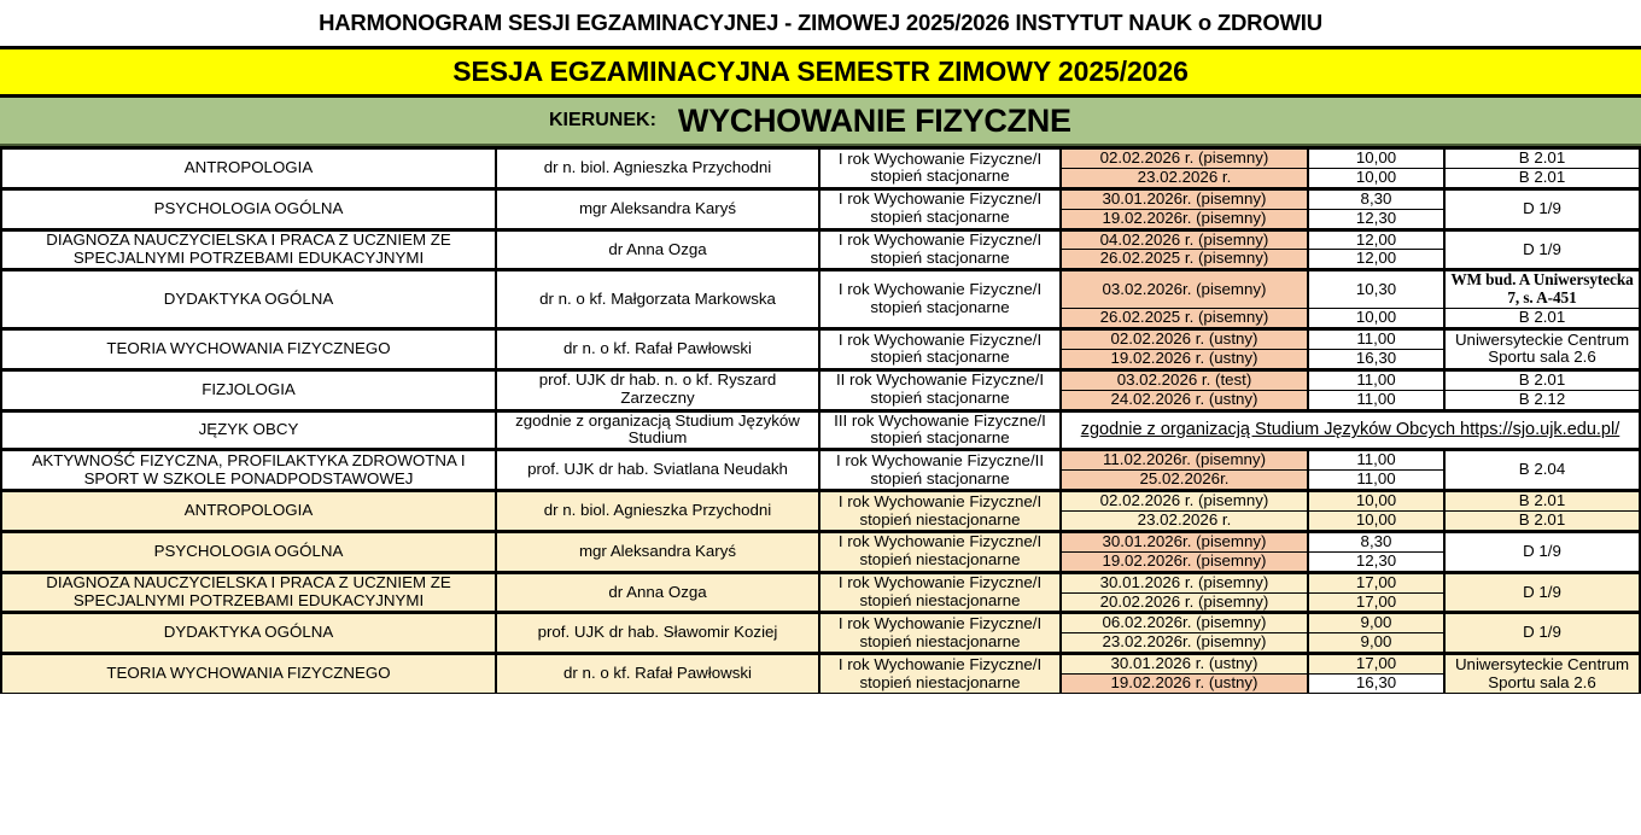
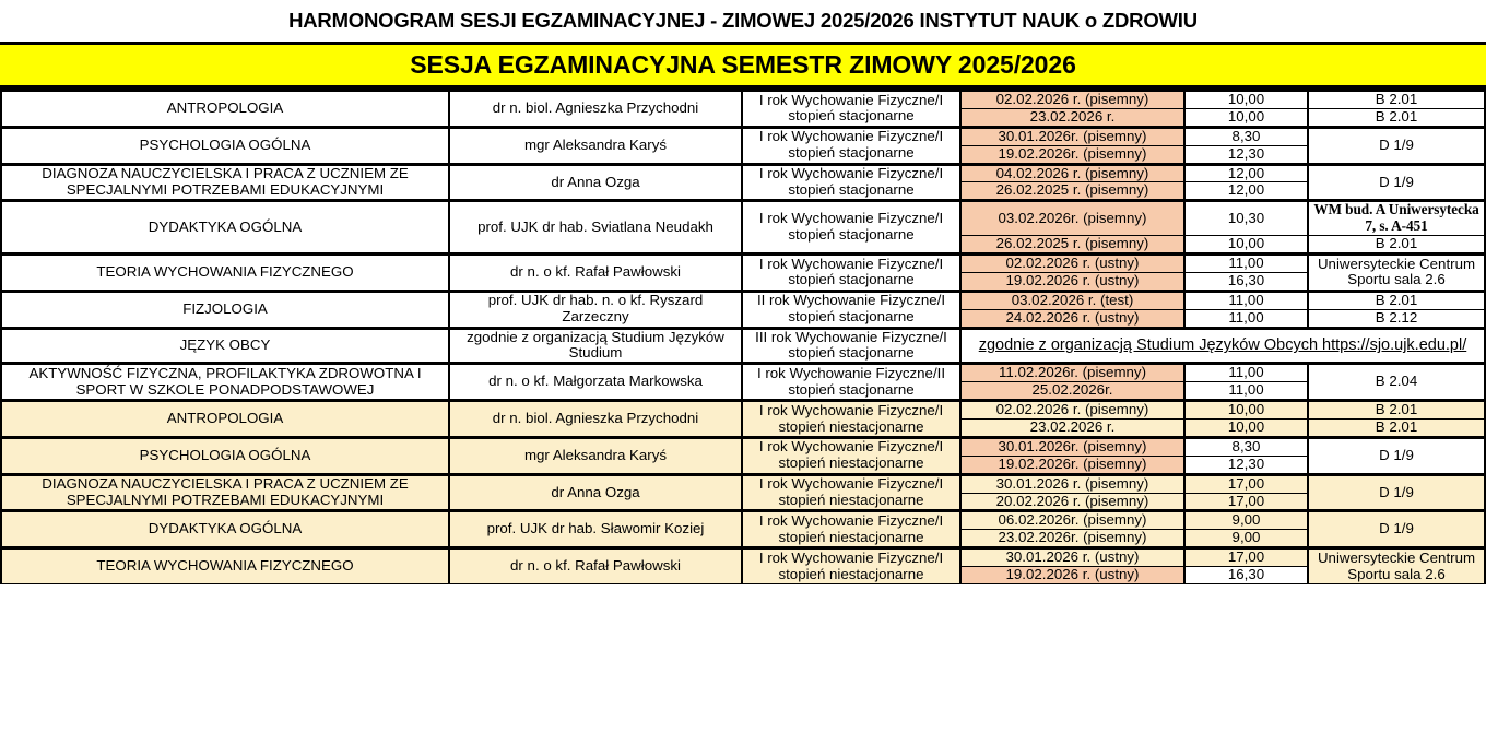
  HARMONOGRAM SESJI EGZAMINACYJNEJ - ZIMOWEJ 2025/2026 INSTYTUT NAUK o ZDROWIU
  SESJA EGZAMINACYJNA SEMESTR ZIMOWY 2025/2026
- KIERUNEK:
- WYCHOWANIE FIZYCZNE
  ANTROPOLOGIA	dr n. biol. Agnieszka Przychodni	I rok Wychowanie Fizyczne/I stopień stacjonarne	02.02.2026 r. (pisemny)	10,00	B 2.01
  23.02.2026 r.	10,00	B 2.01
  PSYCHOLOGIA OGÓLNA	mgr Aleksandra Karyś	I rok Wychowanie Fizyczne/I stopień stacjonarne	30.01.2026r. (pisemny)	8,30	D 1/9
  19.02.2026r. (pisemny)	12,30
  DIAGNOZA NAUCZYCIELSKA I PRACA Z UCZNIEM ZE SPECJALNYMI POTRZEBAMI EDUKACYJNYMI	dr Anna Ozga	I rok Wychowanie Fizyczne/I stopień stacjonarne	04.02.2026 r. (pisemny)	12,00	D 1/9
  26.02.2025 r. (pisemny)	12,00
- DYDAKTYKA OGÓLNA	dr n. o kf. Małgorzata Markowska	I rok Wychowanie Fizyczne/I stopień stacjonarne	03.02.2026r. (pisemny)	10,30	WM bud. A Uniwersytecka 7, s. A-451
+ DYDAKTYKA OGÓLNA	prof. UJK dr hab. Sviatlana Neudakh	I rok Wychowanie Fizyczne/I stopień stacjonarne	03.02.2026r. (pisemny)	10,30	WM bud. A Uniwersytecka 7, s. A-451
  26.02.2025 r. (pisemny)	10,00	B 2.01
  TEORIA WYCHOWANIA FIZYCZNEGO	dr n. o kf. Rafał Pawłowski	I rok Wychowanie Fizyczne/I stopień stacjonarne	02.02.2026 r. (ustny)	11,00	Uniwersyteckie Centrum Sportu sala 2.6
  19.02.2026 r. (ustny)	16,30
  FIZJOLOGIA	prof. UJK dr hab. n. o kf. Ryszard Zarzeczny	II rok Wychowanie Fizyczne/I stopień stacjonarne	03.02.2026 r. (test)	11,00	B 2.01
  24.02.2026 r. (ustny)	11,00	B 2.12
  JĘZYK OBCY	zgodnie z organizacją Studium Języków Studium	III rok Wychowanie Fizyczne/I stopień stacjonarne	zgodnie z organizacją Studium Języków Obcych https://sjo.ujk.edu.pl/
- AKTYWNOŚĆ FIZYCZNA, PROFILAKTYKA ZDROWOTNA I SPORT W SZKOLE PONADPODSTAWOWEJ	prof. UJK dr hab. Sviatlana Neudakh	I rok Wychowanie Fizyczne/II stopień stacjonarne	11.02.2026r. (pisemny)	11,00	B 2.04
+ AKTYWNOŚĆ FIZYCZNA, PROFILAKTYKA ZDROWOTNA I SPORT W SZKOLE PONADPODSTAWOWEJ	dr n. o kf. Małgorzata Markowska	I rok Wychowanie Fizyczne/II stopień stacjonarne	11.02.2026r. (pisemny)	11,00	B 2.04
  25.02.2026r.	11,00
  ANTROPOLOGIA	dr n. biol. Agnieszka Przychodni	I rok Wychowanie Fizyczne/I stopień niestacjonarne	02.02.2026 r. (pisemny)	10,00	B 2.01
  23.02.2026 r.	10,00	B 2.01
  PSYCHOLOGIA OGÓLNA	mgr Aleksandra Karyś	I rok Wychowanie Fizyczne/I stopień niestacjonarne	30.01.2026r. (pisemny)	8,30	D 1/9
  19.02.2026r. (pisemny)	12,30
  DIAGNOZA NAUCZYCIELSKA I PRACA Z UCZNIEM ZE SPECJALNYMI POTRZEBAMI EDUKACYJNYMI	dr Anna Ozga	I rok Wychowanie Fizyczne/I stopień niestacjonarne	30.01.2026 r. (pisemny)	17,00	D 1/9
  20.02.2026 r. (pisemny)	17,00
  DYDAKTYKA OGÓLNA	prof. UJK dr hab. Sławomir Koziej	I rok Wychowanie Fizyczne/I stopień niestacjonarne	06.02.2026r. (pisemny)	9,00	D 1/9
  23.02.2026r. (pisemny)	9,00
  TEORIA WYCHOWANIA FIZYCZNEGO	dr n. o kf. Rafał Pawłowski	I rok Wychowanie Fizyczne/I stopień niestacjonarne	30.01.2026 r. (ustny)	17,00	Uniwersyteckie Centrum Sportu sala 2.6
  19.02.2026 r. (ustny)	16,30
